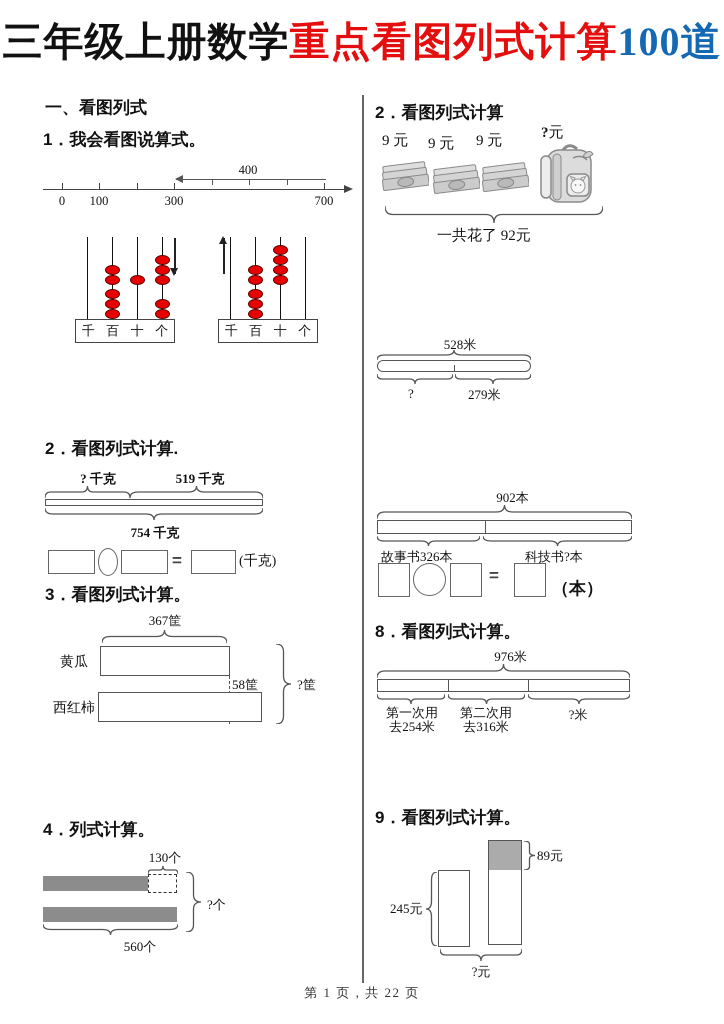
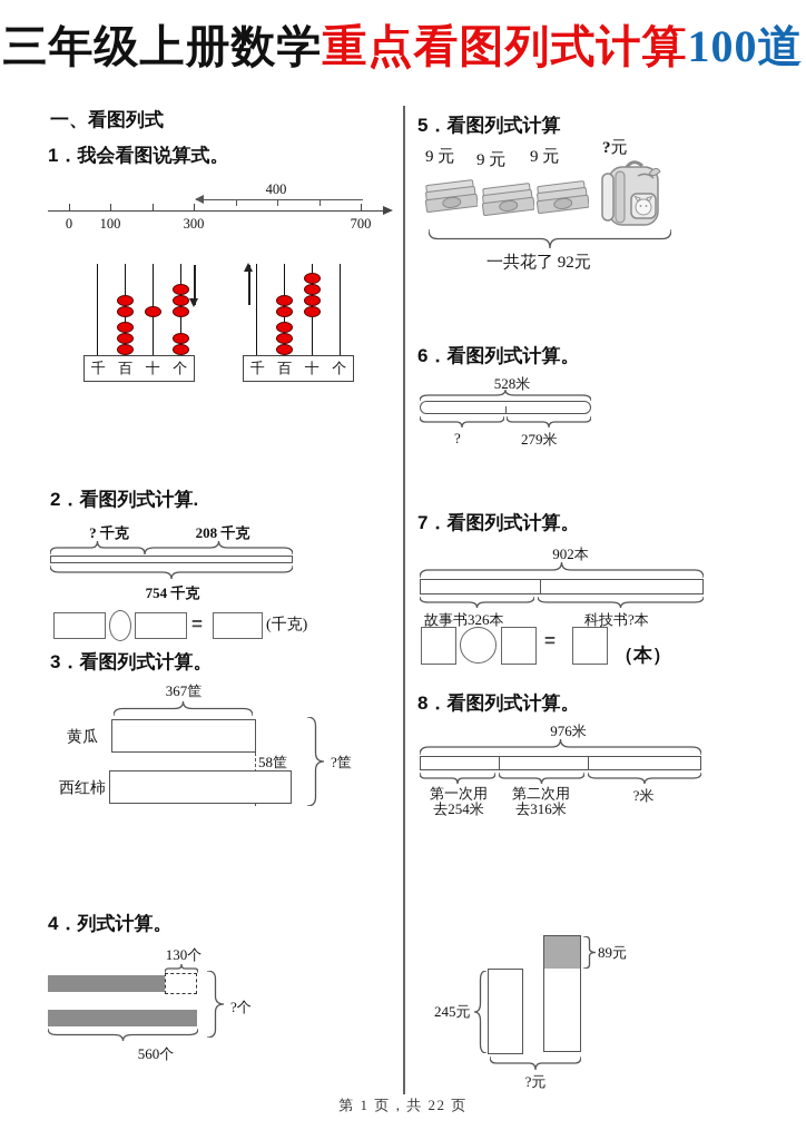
  三年级上册数学重点看图列式计算100道
  一、看图列式
  1．我会看图说算式。
  400
  0
  100
  300
  700
  千
  百
  十
  个
  千
  百
  十
  个
  2．看图列式计算.
  ? 千克
- 519 千克
+ 208 千克
  754 千克
  =
  (千克)
  3．看图列式计算。
  367筐
  黄瓜
  58筐
  西红柿
  ?筐
  4．列式计算。
  130个
  ?个
  560个
- 2．看图列式计算
+ 5．看图列式计算
  9 元
  9 元
  9 元
  ?元
  一共花了 92元
+ 6．看图列式计算。
  528米
  ?
  279米
+ 7．看图列式计算。
  902本
  故事书326本
  科技书?本
  =
  （本）
  8．看图列式计算。
  976米
  第一次用
  去254米
  第二次用
  去316米
  ?米
- 9．看图列式计算。
  89元
  245元
  ?元
  第 1 页，共 22 页
